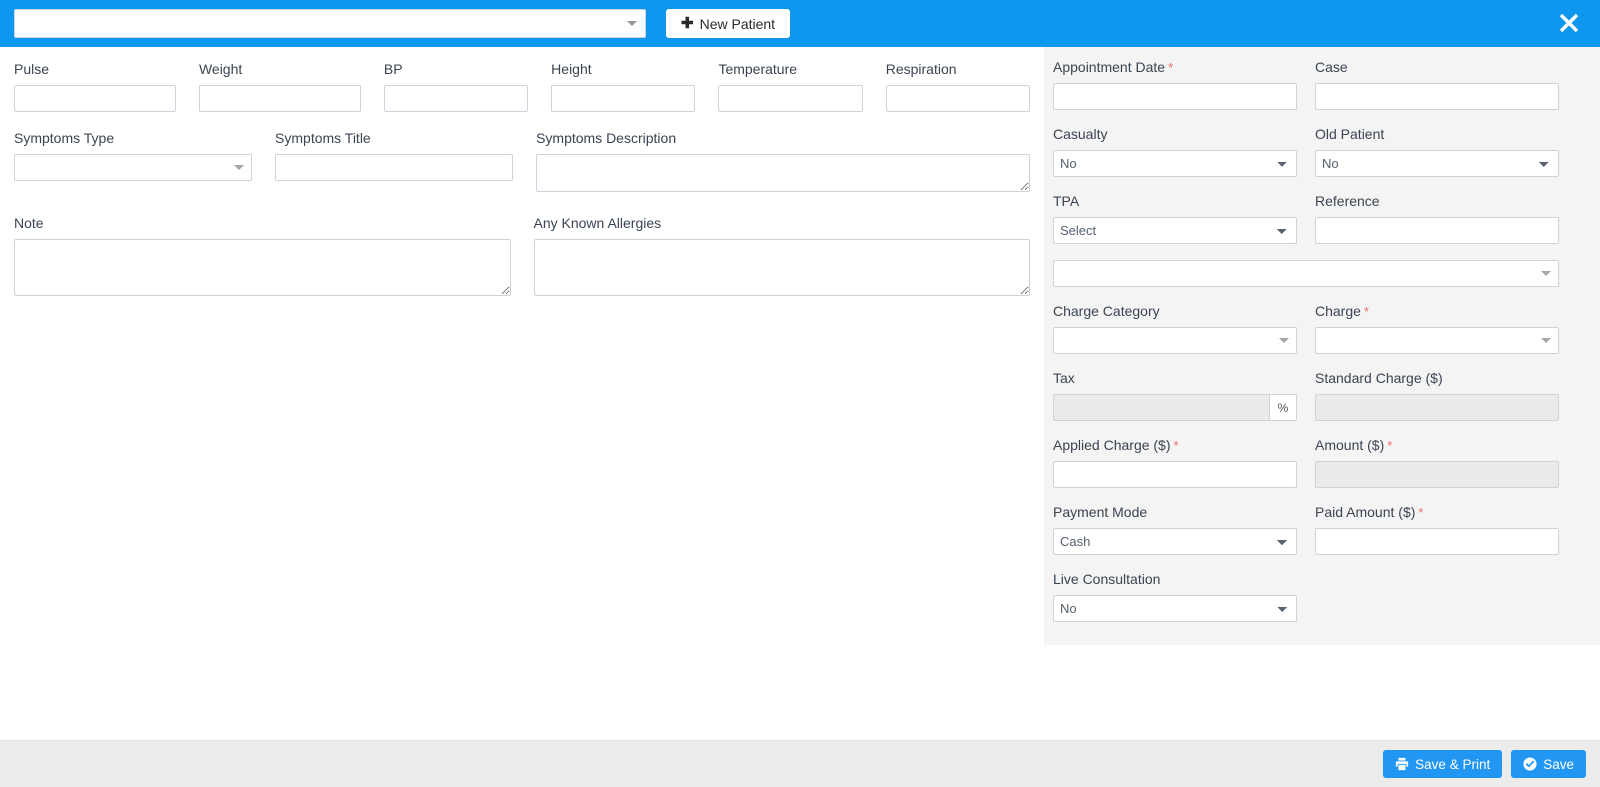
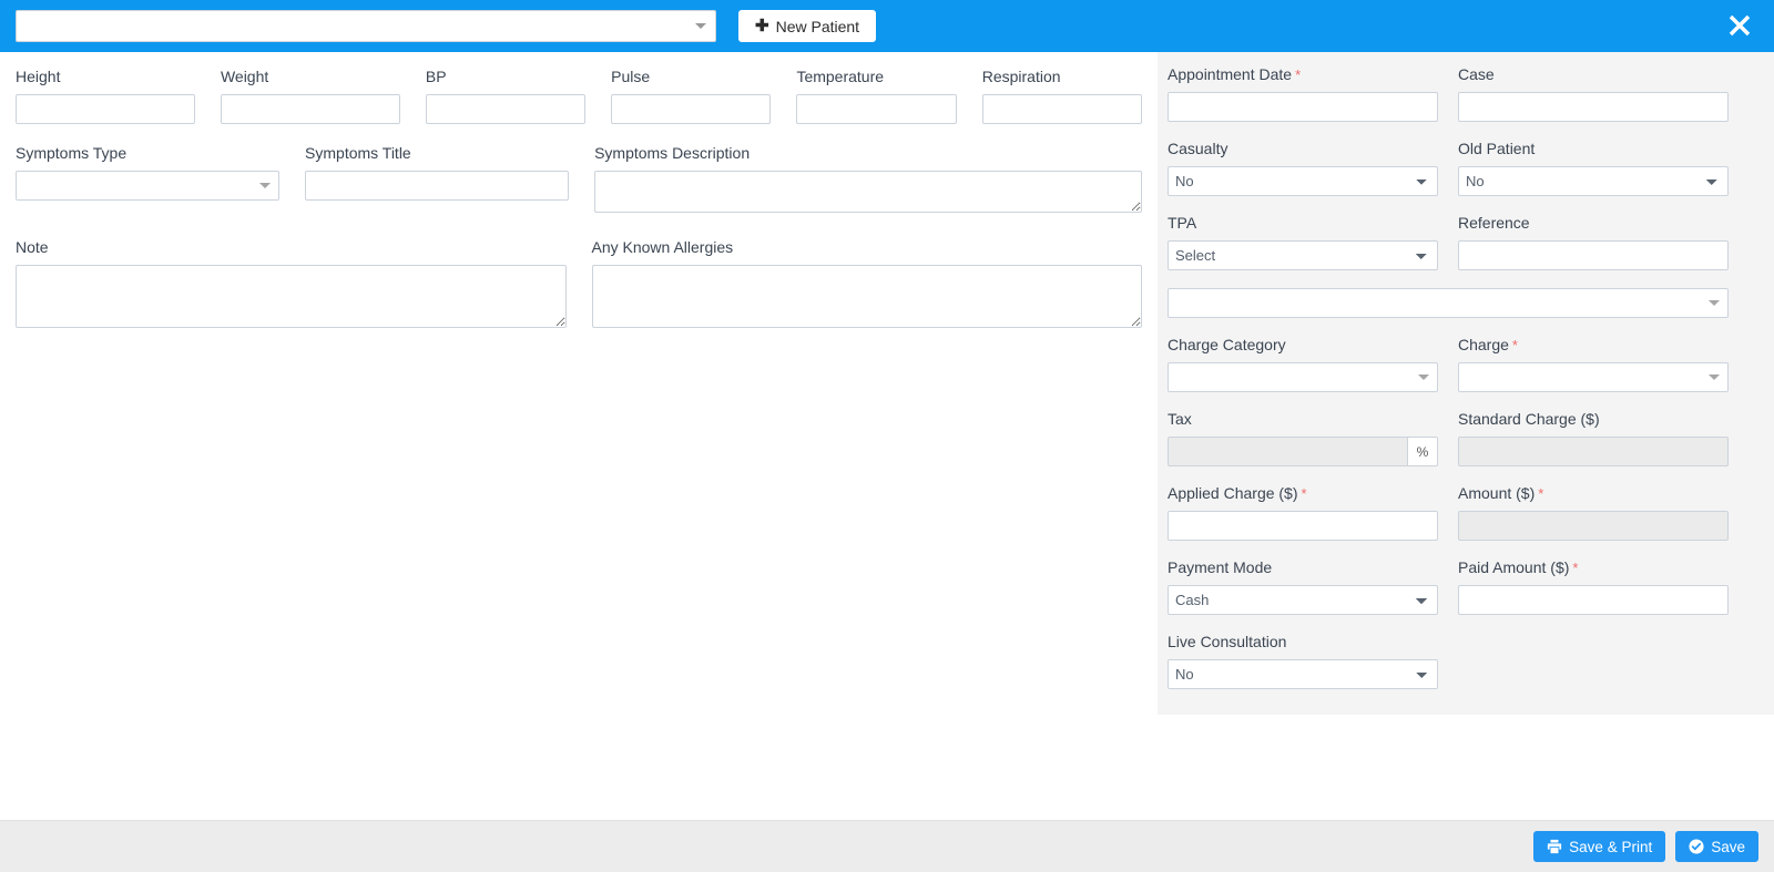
  ✚
  New Patient
- Pulse
+ Height
  Weight
  BP
- Height
+ Pulse
  Temperature
  Respiration
  Symptoms Type
  Symptoms Title
  Symptoms Description
  Note
  Any Known Allergies
  Appointment Date *
  Case
  Casualty
  No
  Old Patient
  No
  TPA
  Select
  Reference
  Charge Category
  Charge *
  Tax
  %
  Standard Charge ($)
  Applied Charge ($) *
  Amount ($) *
  Payment Mode
  Cash
  Paid Amount ($) *
  Live Consultation
  No
  Save & Print
  Save
